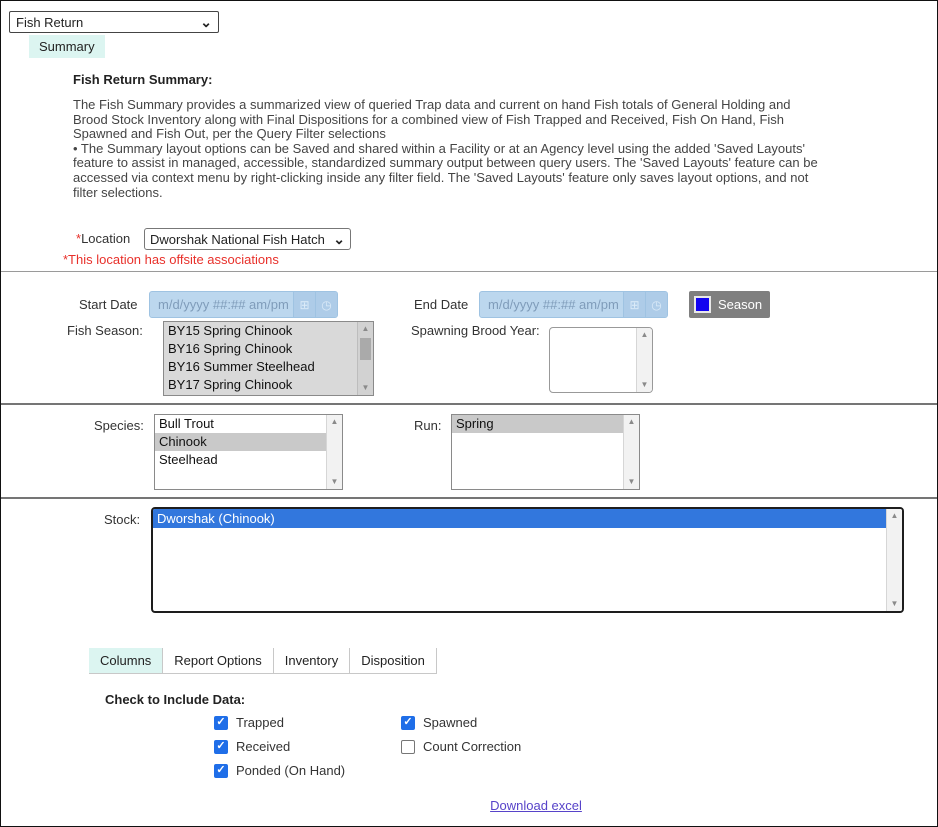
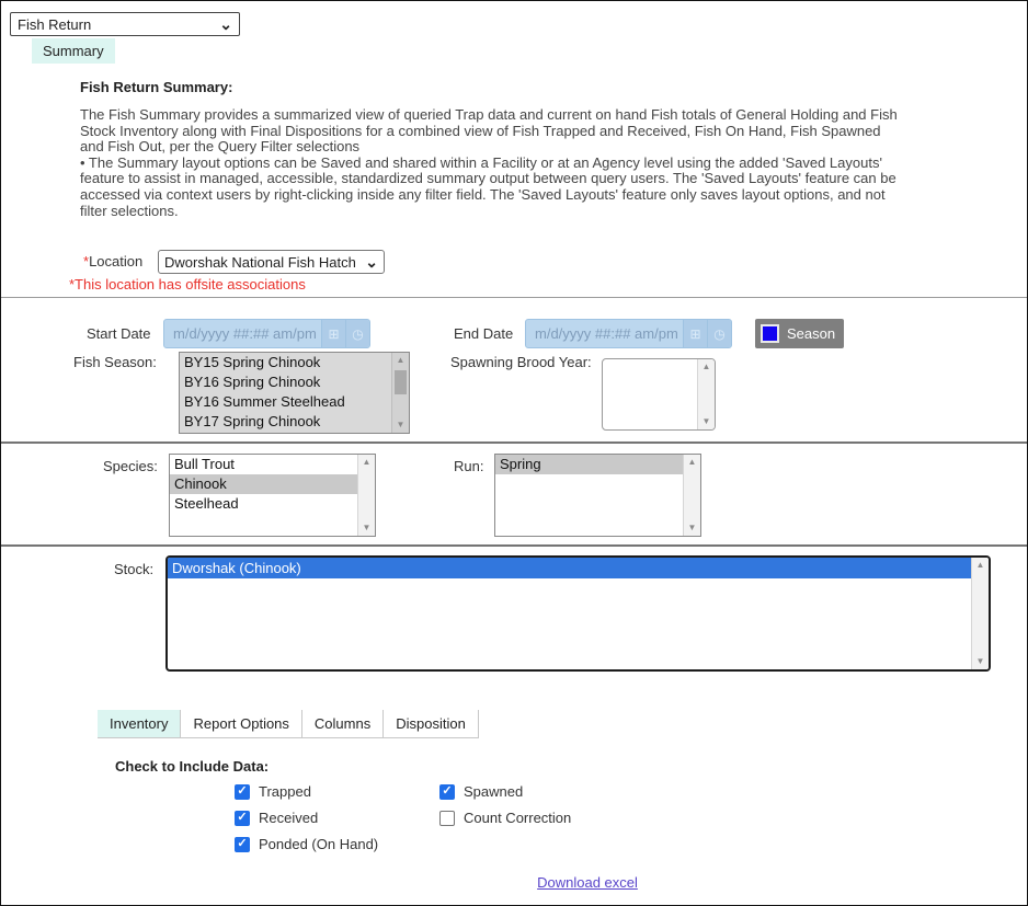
  Fish Return
  ⌄
  Summary
  Fish Return Summary:
- The Fish Summary provides a summarized view of queried Trap data and current on hand Fish totals of General Holding and Brood Stock Inventory along with Final Dispositions for a combined view of Fish Trapped and Received, Fish On Hand, Fish Spawned and Fish Out, per the Query Filter selections
+ The Fish Summary provides a summarized view of queried Trap data and current on hand Fish totals of General Holding and Fish Stock Inventory along with Final Dispositions for a combined view of Fish Trapped and Received, Fish On Hand, Fish Spawned and Fish Out, per the Query Filter selections
- • The Summary layout options can be Saved and shared within a Facility or at an Agency level using the added 'Saved Layouts' feature to assist in managed, accessible, standardized summary output between query users. The 'Saved Layouts' feature can be accessed via context menu by right-clicking inside any filter field. The 'Saved Layouts' feature only saves layout options, and not filter selections.
+ • The Summary layout options can be Saved and shared within a Facility or at an Agency level using the added 'Saved Layouts' feature to assist in managed, accessible, standardized summary output between query users. The 'Saved Layouts' feature can be accessed via context users by right-clicking inside any filter field. The 'Saved Layouts' feature only saves layout options, and not filter selections.
  *Location
  Dworshak National Fish Hatch
  ⌄
  *This location has offsite associations
  Start Date
  m/d/yyyy ##:## am/pm
  ⊞
  ◷
  End Date
  m/d/yyyy ##:## am/pm
  ⊞
  ◷
  Season
  Fish Season:
  BY15 Spring Chinook
  BY16 Spring Chinook
  BY16 Summer Steelhead
  BY17 Spring Chinook
  ▲
  ▼
  Spawning Brood Year:
  ▲
  ▼
  Species:
  Bull Trout
  Chinook
  Steelhead
  ▲
  ▼
  Run:
  Spring
  ▲
  ▼
  Stock:
  Dworshak (Chinook)
  ▲
  ▼
- Columns
+ Inventory
  Report Options
- Inventory
+ Columns
  Disposition
  Check to Include Data:
  ✓
  Trapped
  ✓
  Received
  ✓
  Ponded (On Hand)
  ✓
  Spawned
  Count Correction
  Download excel
